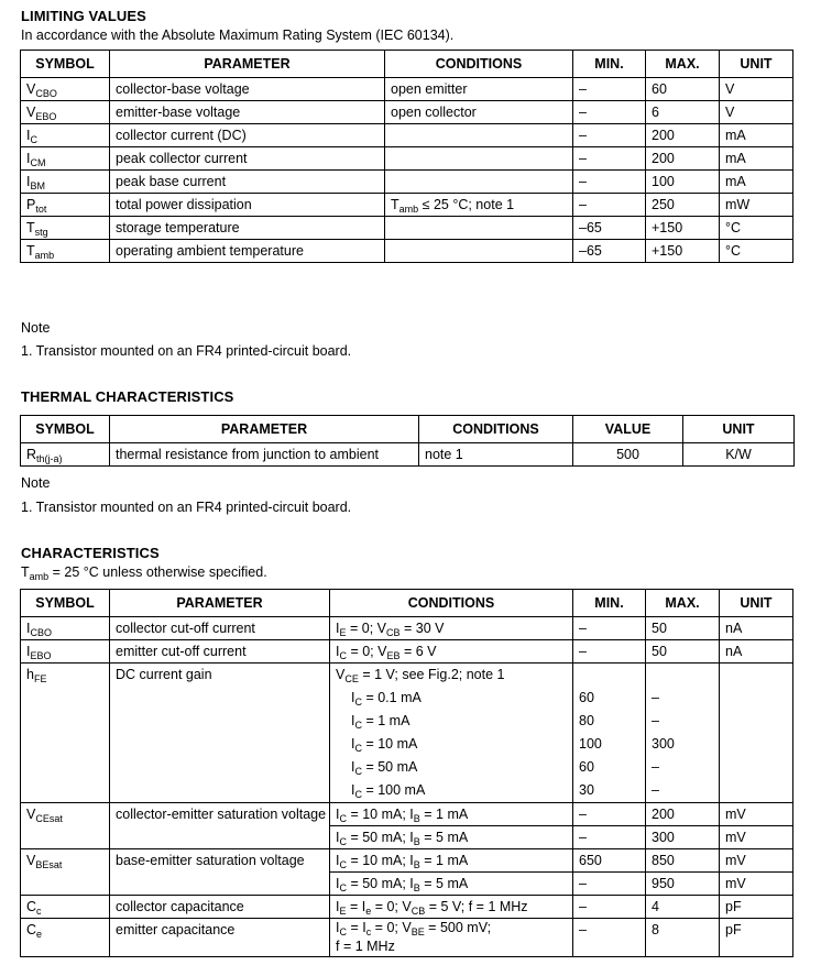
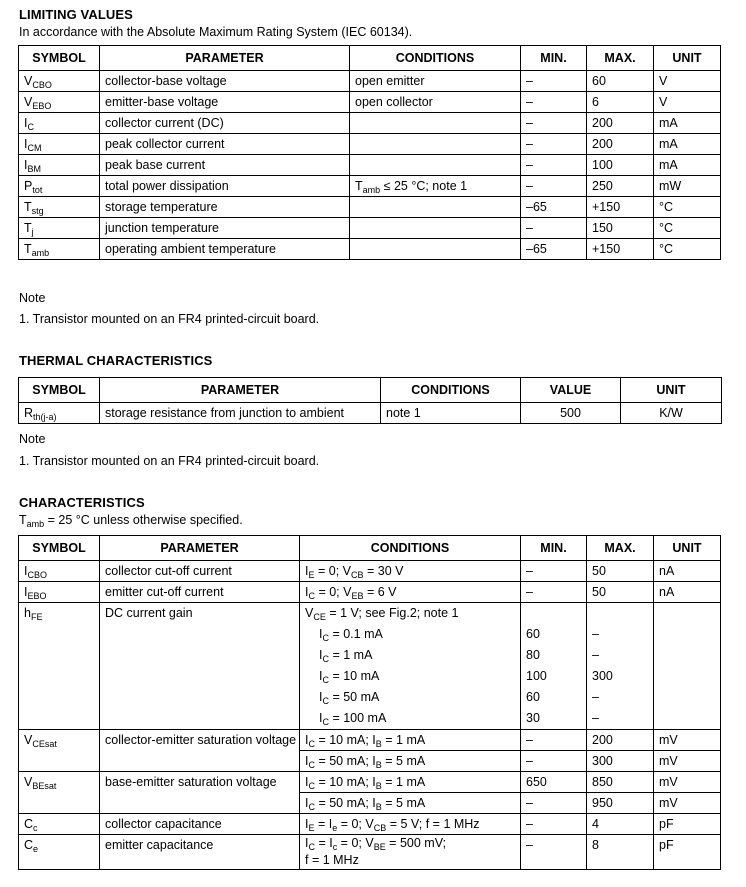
  LIMITING VALUES
  In accordance with the Absolute Maximum Rating System (IEC 60134).
  SYMBOL	PARAMETER	CONDITIONS	MIN.	MAX.	UNIT
  VCBO	collector-base voltage	open emitter	–	60	V
  VEBO	emitter-base voltage	open collector	–	6	V
  IC	collector current (DC)		–	200	mA
  ICM	peak collector current		–	200	mA
  IBM	peak base current		–	100	mA
  Ptot	total power dissipation	Tamb ≤ 25 °C; note 1	–	250	mW
  Tstg	storage temperature		–65	+150	°C
+ Tj	junction temperature		–	150	°C
  Tamb	operating ambient temperature		–65	+150	°C
  Note
  1. Transistor mounted on an FR4 printed-circuit board.
  THERMAL CHARACTERISTICS
  SYMBOL	PARAMETER	CONDITIONS	VALUE	UNIT
- Rth(j-a)	thermal resistance from junction to ambient	note 1	500	K/W
+ Rth(j-a)	storage resistance from junction to ambient	note 1	500	K/W
  Note
  1. Transistor mounted on an FR4 printed-circuit board.
  CHARACTERISTICS
  Tamb = 25 °C unless otherwise specified.
  SYMBOL	PARAMETER	CONDITIONS	MIN.	MAX.	UNIT
  ICBO	collector cut-off current	IE = 0; VCB = 30 V	–	50	nA
  IEBO	emitter cut-off current	IC = 0; VEB = 6 V	–	50	nA
  hFE	DC current gain	VCE = 1 V; see Fig.2; note 1IC = 0.1 mAIC = 1 mAIC = 10 mAIC = 50 mAIC = 100 mA	60801006030	––300––
  VCEsat	collector-emitter saturation voltage	IC = 10 mA; IB = 1 mA	–	200	mV
  IC = 50 mA; IB = 5 mA	–	300	mV
  VBEsat	base-emitter saturation voltage	IC = 10 mA; IB = 1 mA	650	850	mV
  IC = 50 mA; IB = 5 mA	–	950	mV
  Cc	collector capacitance	IE = Ie = 0; VCB = 5 V; f = 1 MHz	–	4	pF
  Ce	emitter capacitance	IC = Ic = 0; VBE = 500 mV;f = 1 MHz	–	8	pF
